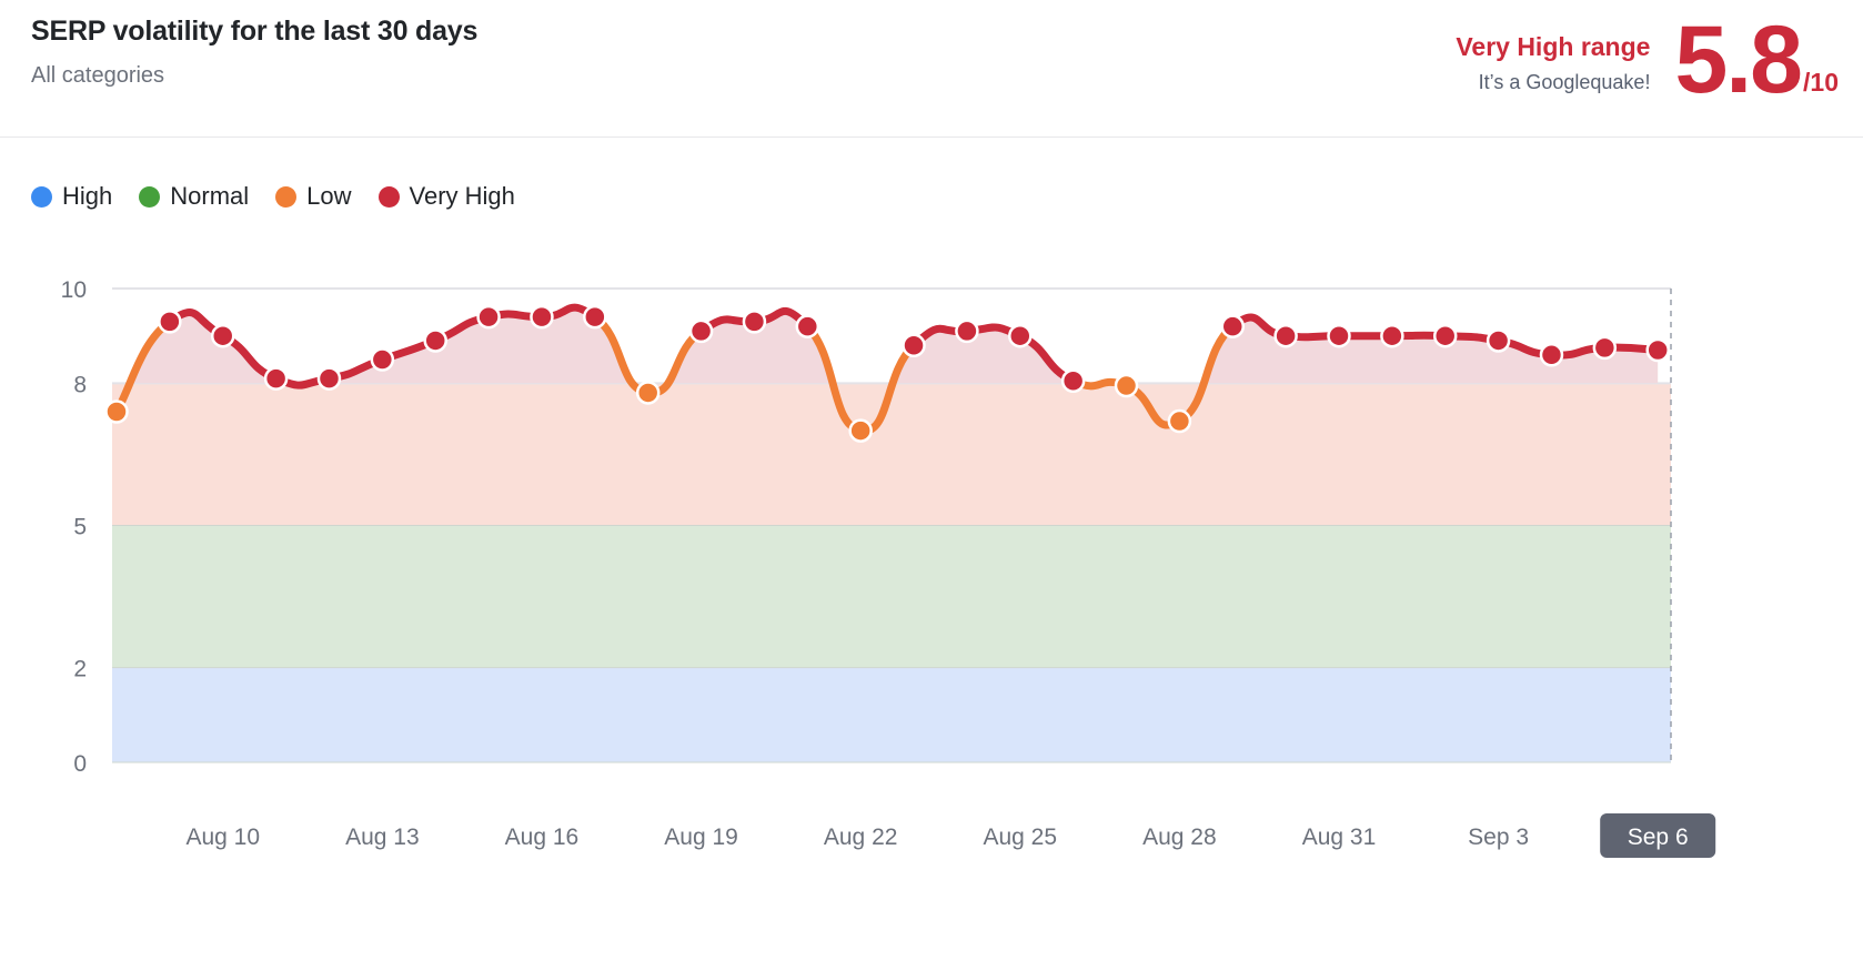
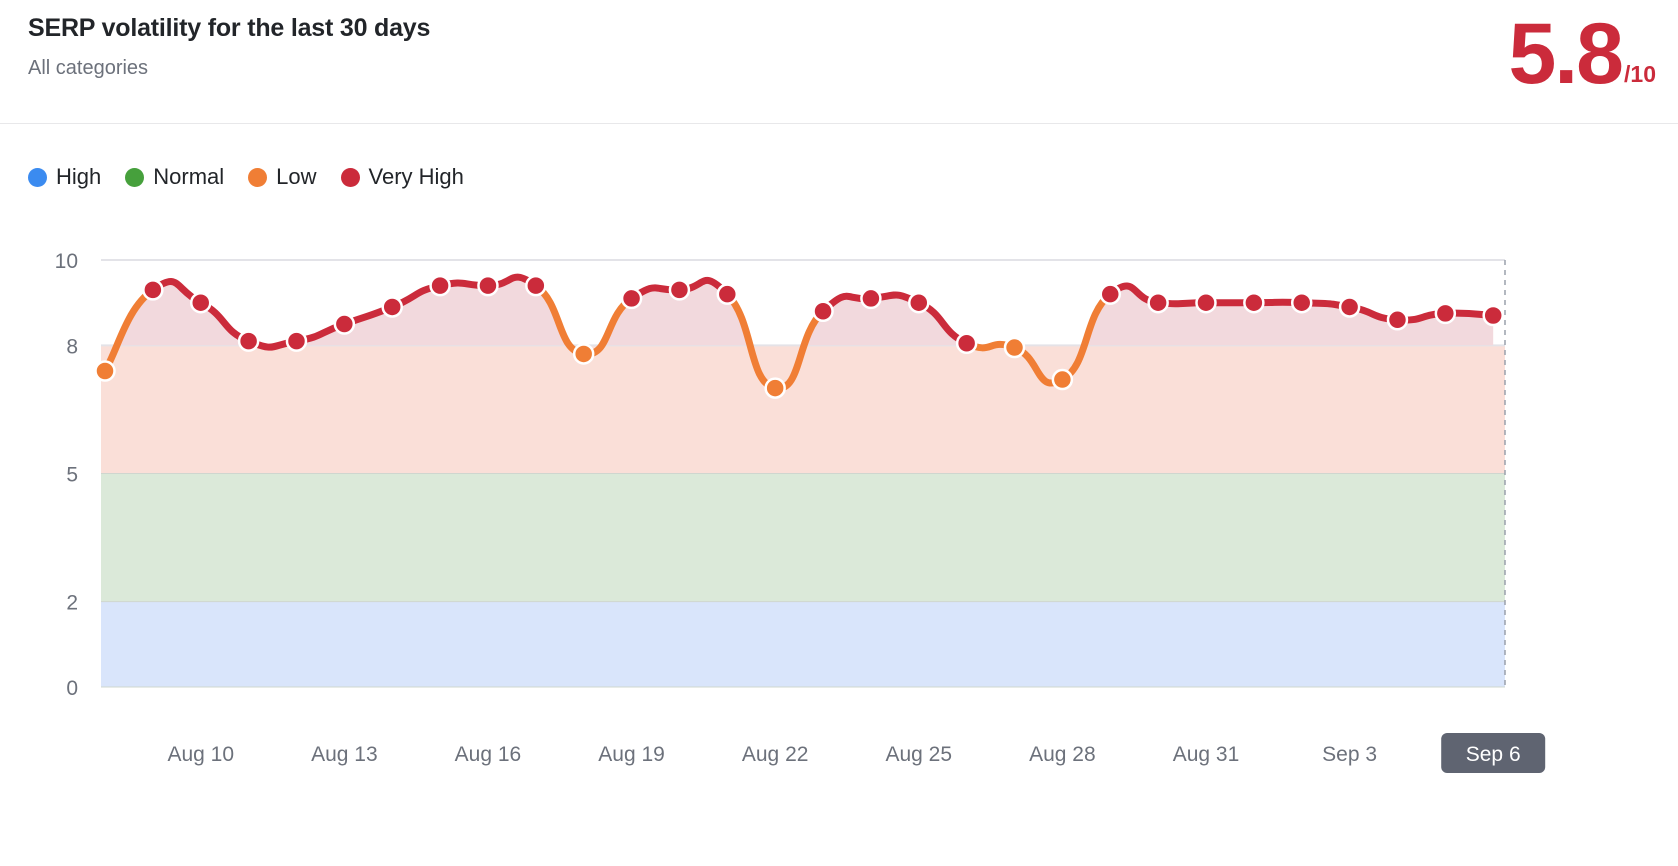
  SERP volatility for the last 30 days
  All categories
- Very High range
- It’s a Googlequake!
  5.8
  /10
  High
  Normal
  Low
  Very High
  0
  2
  5
  8
  10
  Aug 10
  Aug 13
  Aug 16
  Aug 19
  Aug 22
  Aug 25
  Aug 28
  Aug 31
  Sep 3
  Sep 6
